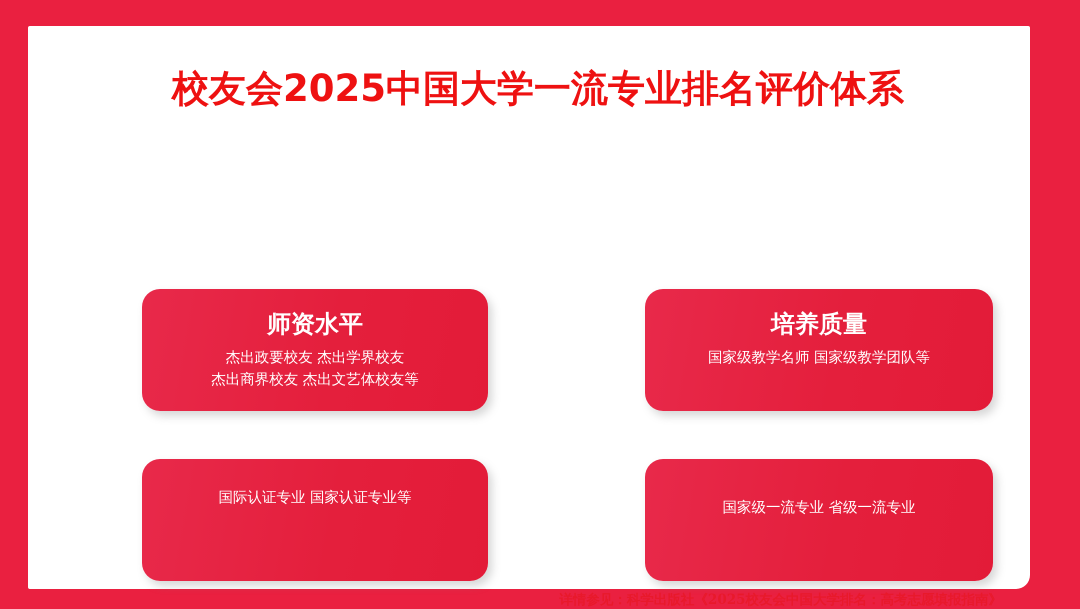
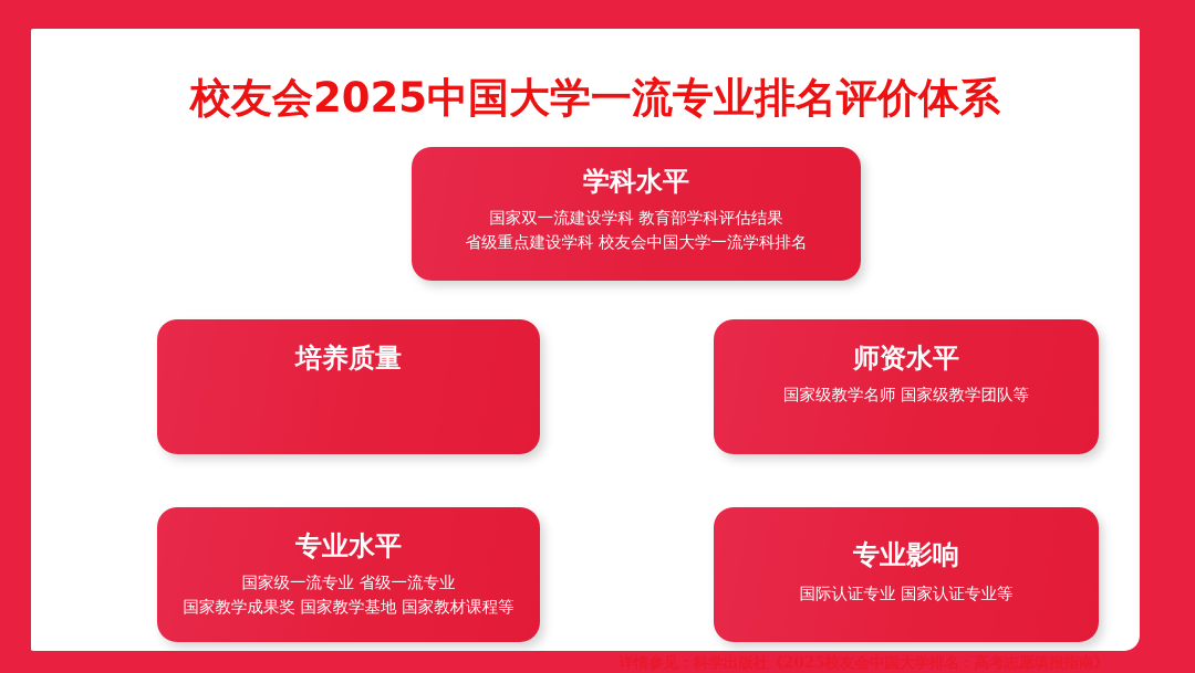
  校友会2025中国大学一流专业排名评价体系
+ 学科水平
+ 国家双一流建设学科 教育部学科评估结果
+ 省级重点建设学科 校友会中国大学一流学科排名
- 师资水平
+ 培养质量
- 杰出政要校友 杰出学界校友
- 杰出商界校友 杰出文艺体校友等
- 培养质量
+ 师资水平
  国家级教学名师 国家级教学团队等
+ 专业水平
- 国际认证专业 国家认证专业等
+ 国家级一流专业 省级一流专业
+ 国家教学成果奖 国家教学基地 国家教材课程等
+ 专业影响
- 国家级一流专业 省级一流专业
+ 国际认证专业 国家认证专业等
